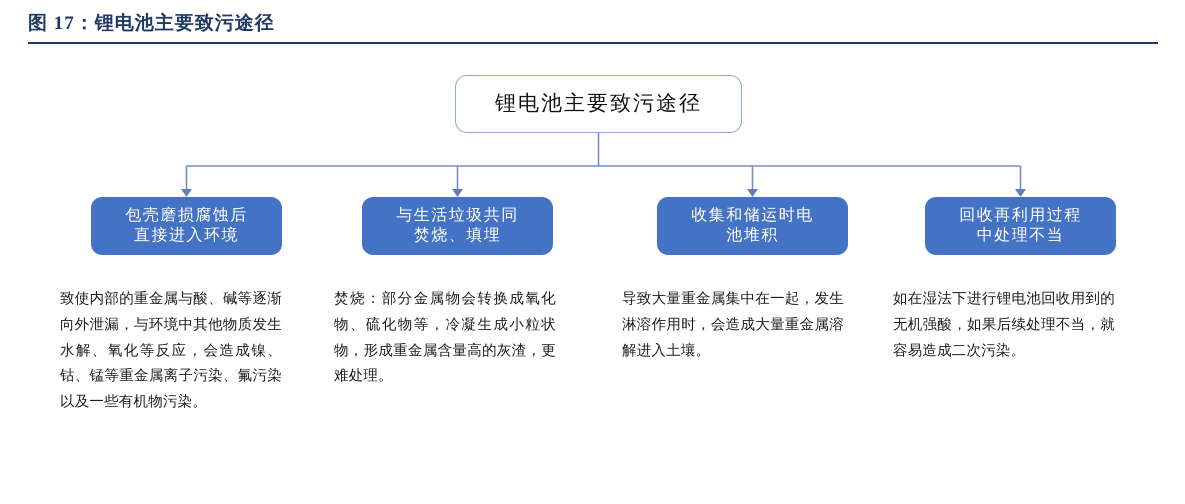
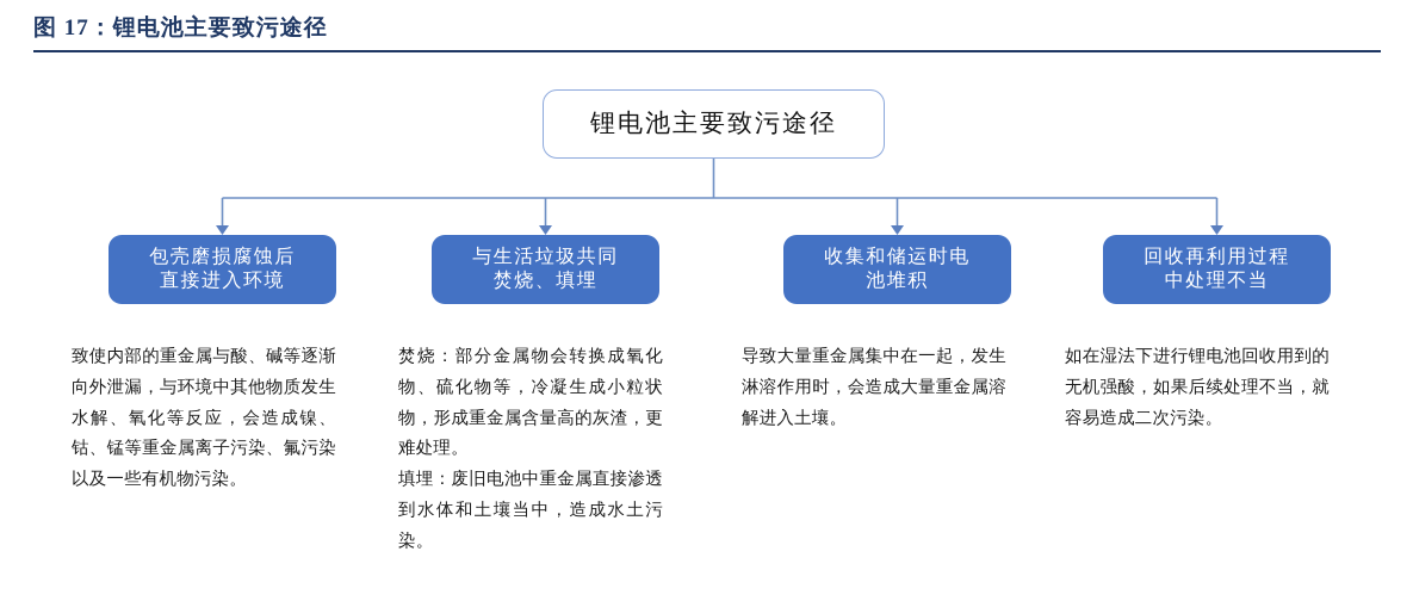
  图 17：锂电池主要致污途径
  锂电池主要致污途径
  包壳磨损腐蚀后
  直接进入环境
  与生活垃圾共同
  焚烧、填埋
  收集和储运时电
  池堆积
  回收再利用过程
  中处理不当
  致使内部的重金属与酸、碱等逐渐向外泄漏，与环境中其他物质发生水解、氧化等反应，会造成镍、钴、锰等重金属离子污染、氟污染以及一些有机物污染。
  焚烧：部分金属物会转换成氧化物、硫化物等，冷凝生成小粒状物，形成重金属含量高的灰渣，更难处理。
+ 填埋：废旧电池中重金属直接渗透到水体和土壤当中，造成水土污染。
  导致大量重金属集中在一起，发生淋溶作用时，会造成大量重金属溶解进入土壤。
  如在湿法下进行锂电池回收用到的无机强酸，如果后续处理不当，就容易造成二次污染。
